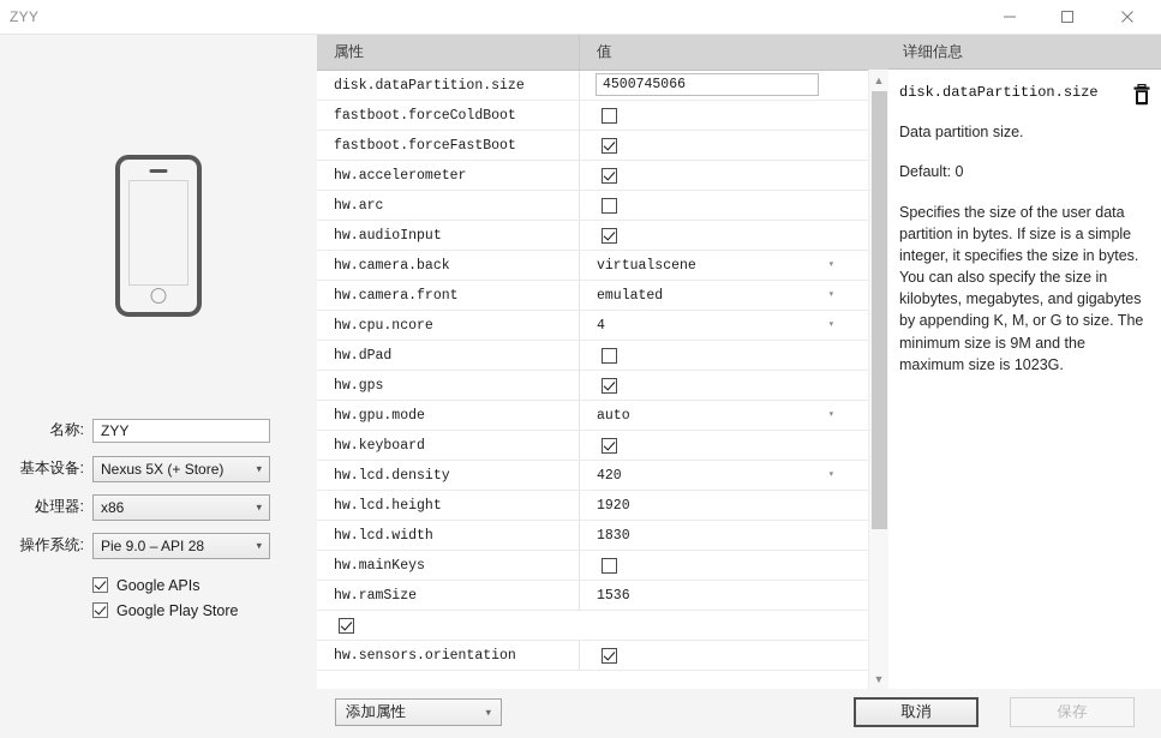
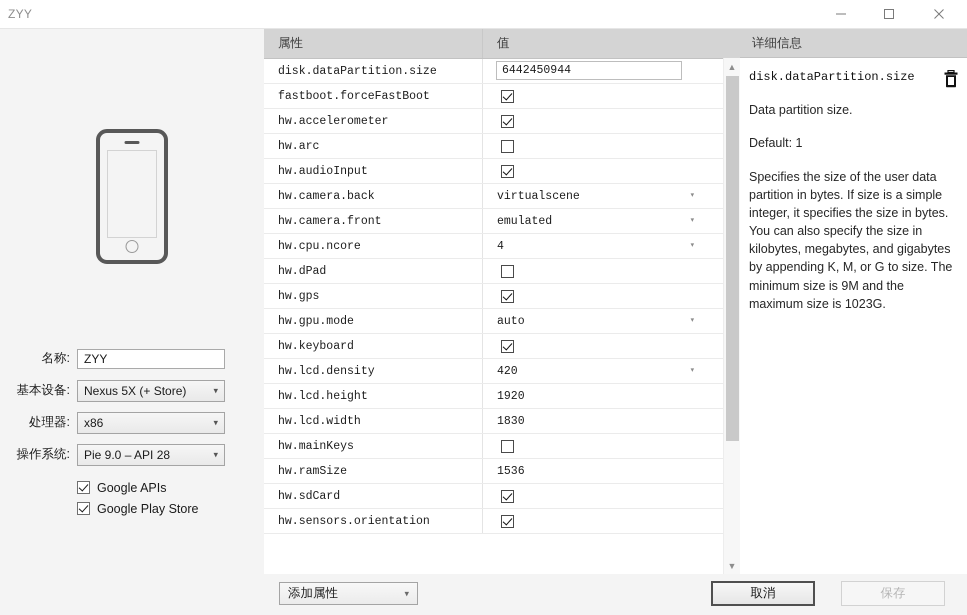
  ZYY
  名称:
  ZYY
  基本设备:
  Nexus 5X (+ Store)
  ▾
  处理器:
  x86
  ▾
  操作系统:
  Pie 9.0 – API 28
  ▾
  Google APIs
  Google Play Store
  属性
  值
  disk.dataPartition.size
- 4500745066
+ 6442450944
- fastboot.forceColdBoot
  fastboot.forceFastBoot
  hw.accelerometer
  hw.arc
  hw.audioInput
  hw.camera.back
  virtualscene
  ▾
  hw.camera.front
  emulated
  ▾
  hw.cpu.ncore
  4
  ▾
  hw.dPad
  hw.gps
  hw.gpu.mode
  auto
  ▾
  hw.keyboard
  hw.lcd.density
  420
  ▾
  hw.lcd.height
  1920
  hw.lcd.width
  1830
  hw.mainKeys
  hw.ramSize
  1536
+ hw.sdCard
  hw.sensors.orientation
  ▲
  ▼
  详细信息
  disk.dataPartition.size
  Data partition size.
- Default: 0
+ Default: 1
  Specifies the size of the user data partition in bytes. If size is a simple integer, it specifies the size in bytes. You can also specify the size in kilobytes, megabytes, and gigabytes by appending K, M, or G to size. The minimum size is 9M and the maximum size is 1023G.
  添加属性
  ▾
  取消
  保存
